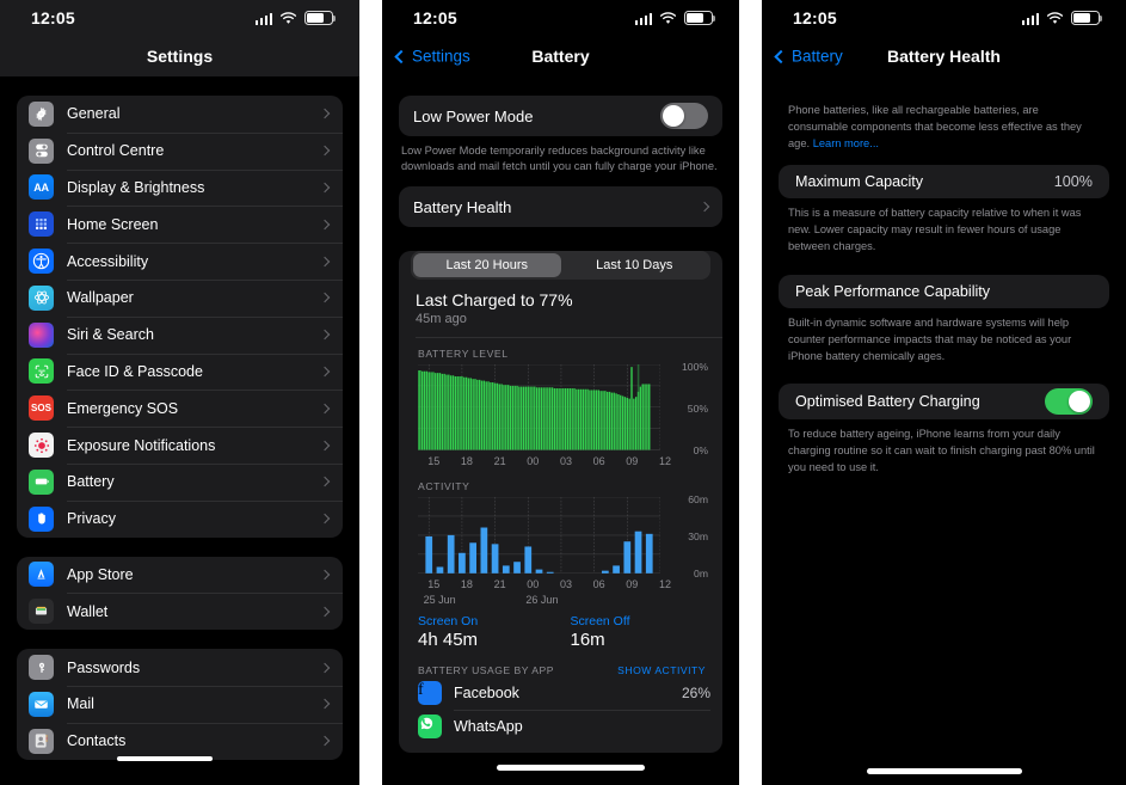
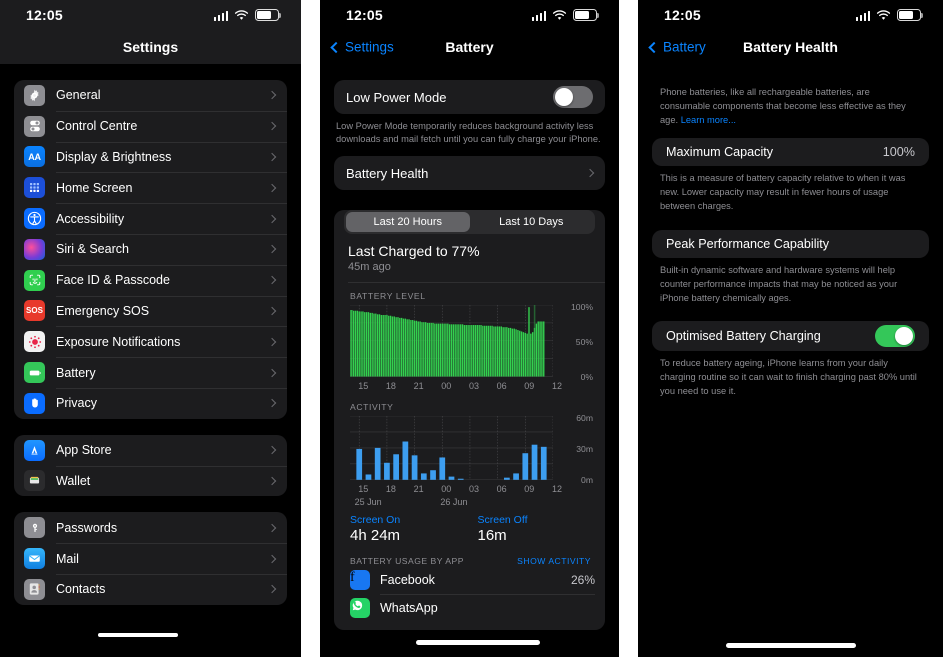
  12:05
  Settings
  General
  Control Centre
  AA
  Display & Brightness
  Home Screen
  Accessibility
- Wallpaper
  Siri & Search
  Face ID & Passcode
  SOS
  Emergency SOS
  Exposure Notifications
  Battery
  Privacy
  App Store
  Wallet
  Passwords
  Mail
  Contacts
  12:05
  Settings
  Battery
  Low Power Mode
- Low Power Mode temporarily reduces background activity like downloads and mail fetch until you can fully charge your iPhone.
+ Low Power Mode temporarily reduces background activity less downloads and mail fetch until you can fully charge your iPhone.
  Battery Health
  Last 20 Hours
  Last 10 Days
  Last Charged to 77%
  45m ago
  BATTERY LEVEL
  100%
  50%
  0%
  15
  18
  21
  00
  03
  06
  09
  12
  ACTIVITY
  60m
  30m
  0m
  15
  18
  21
  00
  03
  06
  09
  12
  25 Jun
  26 Jun
  Screen On
- 4h 45m
+ 4h 24m
  Screen Off
  16m
  BATTERY USAGE BY APP
  SHOW ACTIVITY
  f
  Facebook
  26%
  WhatsApp
  12:05
  Battery
  Battery Health
  Phone batteries, like all rechargeable batteries, are consumable components that become less effective as they age. Learn more...
  Maximum Capacity
  100%
  This is a measure of battery capacity relative to when it was new. Lower capacity may result in fewer hours of usage between charges.
  Peak Performance Capability
  Built-in dynamic software and hardware systems will help counter performance impacts that may be noticed as your iPhone battery chemically ages.
  Optimised Battery Charging
  To reduce battery ageing, iPhone learns from your daily charging routine so it can wait to finish charging past 80% until you need to use it.
